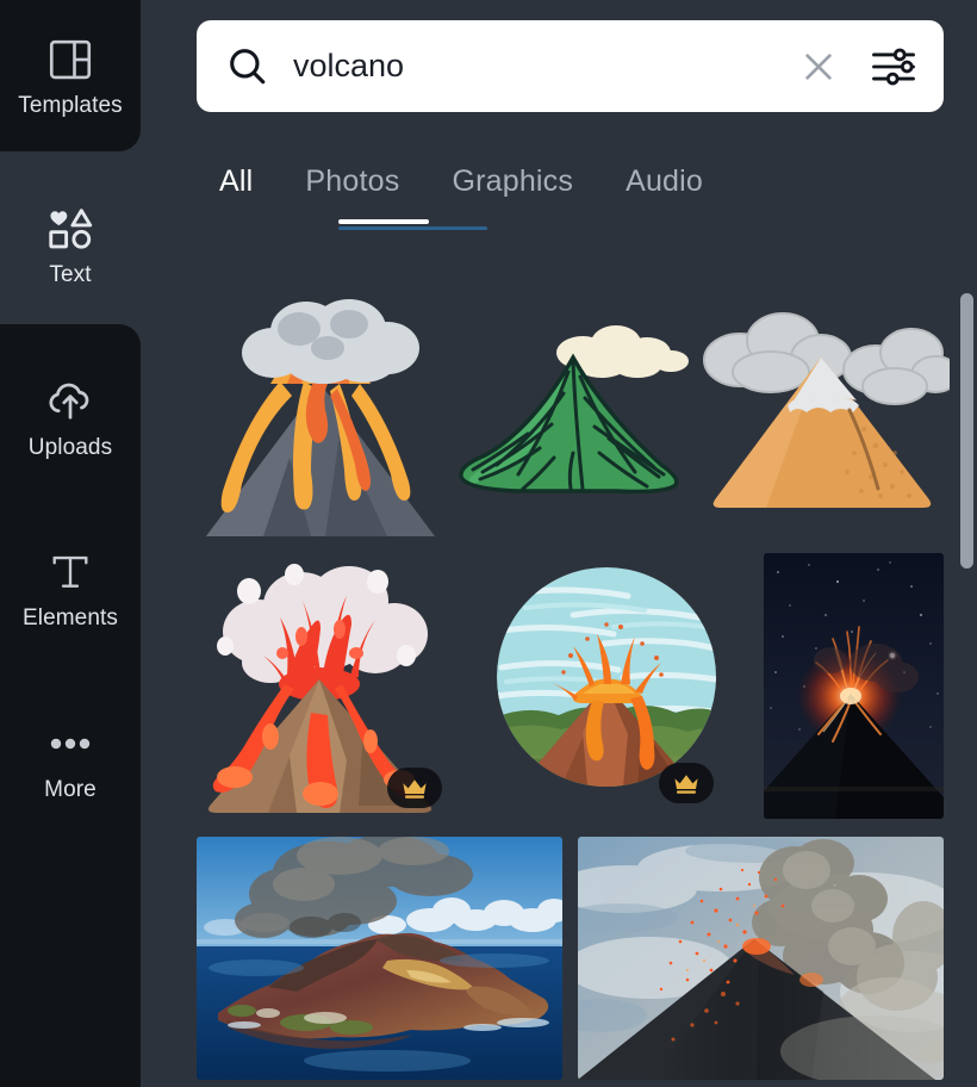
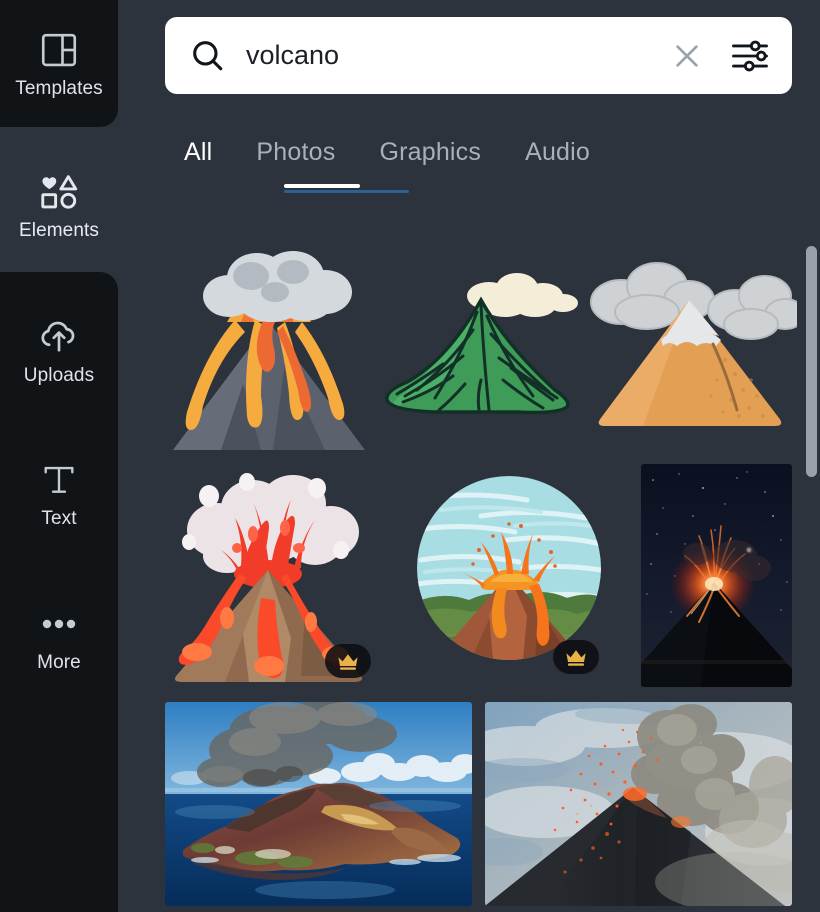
  Templates
- Text
+ Elements
  Uploads
- Elements
+ Text
  More
  volcano
  All
  Photos
  Graphics
  Audio
